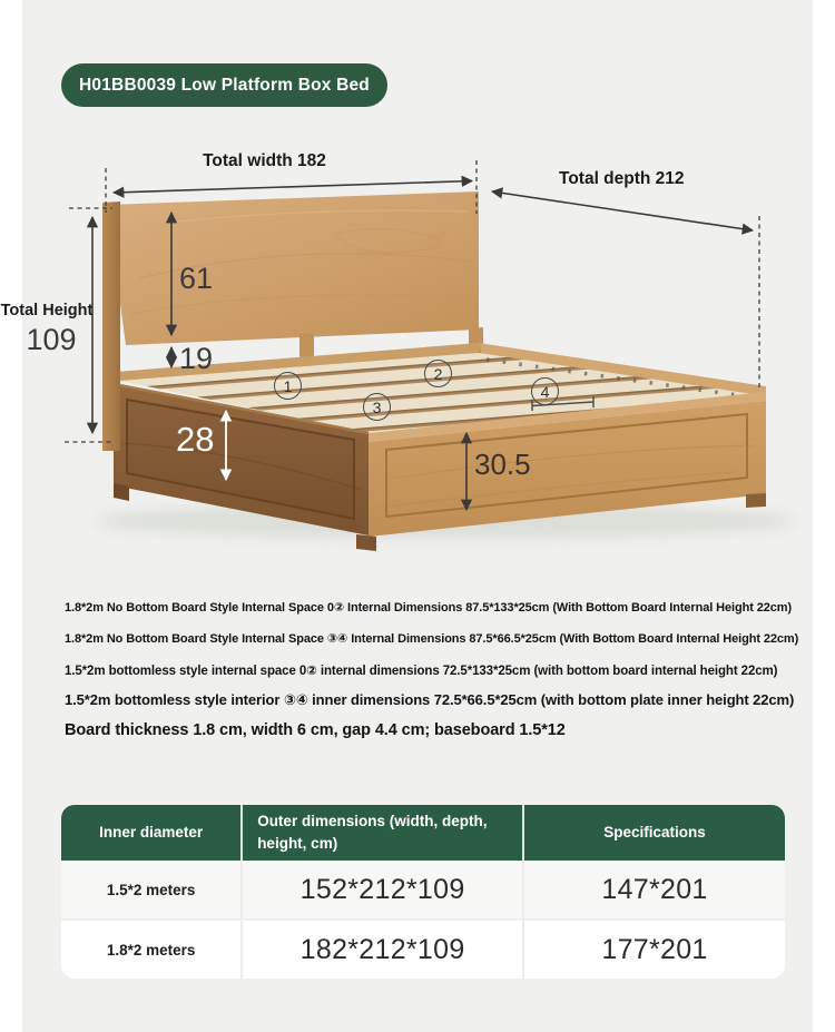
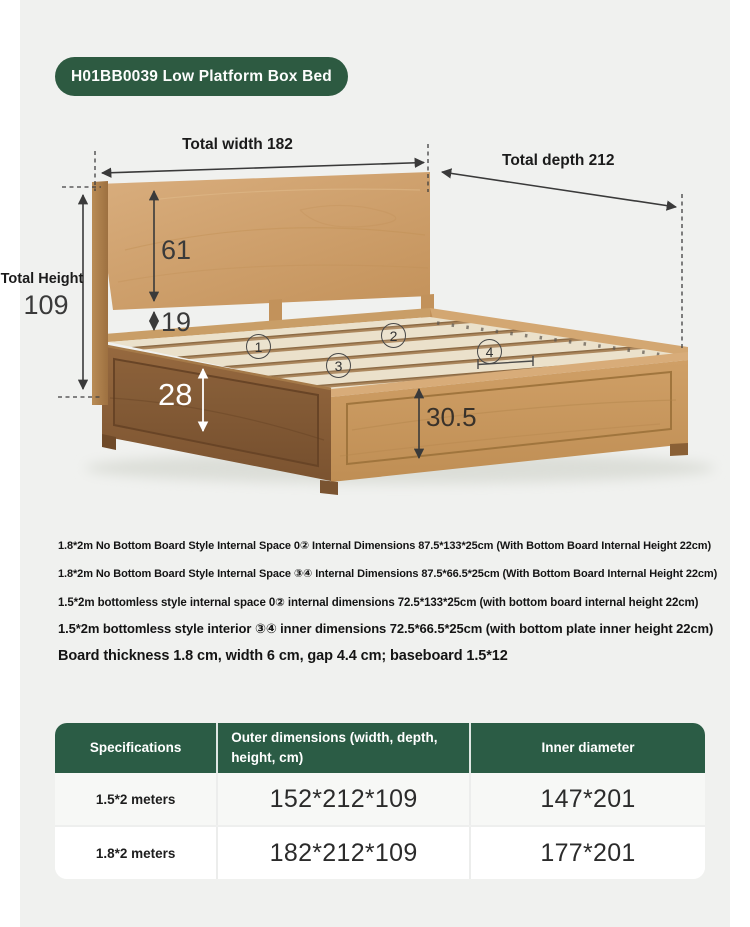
  H01BB0039 Low Platform Box Bed
  Total width 182
  Total depth 212
  Total Height
  109
  61
  19
  28
  30.5
  1
  2
  3
  4
  1.8*2m No Bottom Board Style Internal Space 0② Internal Dimensions 87.5*133*25cm (With Bottom Board Internal Height 22cm)
  1.8*2m No Bottom Board Style Internal Space ③④ Internal Dimensions 87.5*66.5*25cm (With Bottom Board Internal Height 22cm)
  1.5*2m bottomless style internal space 0② internal dimensions 72.5*133*25cm (with bottom board internal height 22cm)
  1.5*2m bottomless style interior ③④ inner dimensions 72.5*66.5*25cm (with bottom plate inner height 22cm)
  Board thickness 1.8 cm, width 6 cm, gap 4.4 cm; baseboard 1.5*12
- Inner diameter
+ Specifications
  Outer dimensions (width, depth, height, cm)
- Specifications
+ Inner diameter
  1.5*2 meters
  152*212*109
  147*201
  1.8*2 meters
  182*212*109
  177*201
